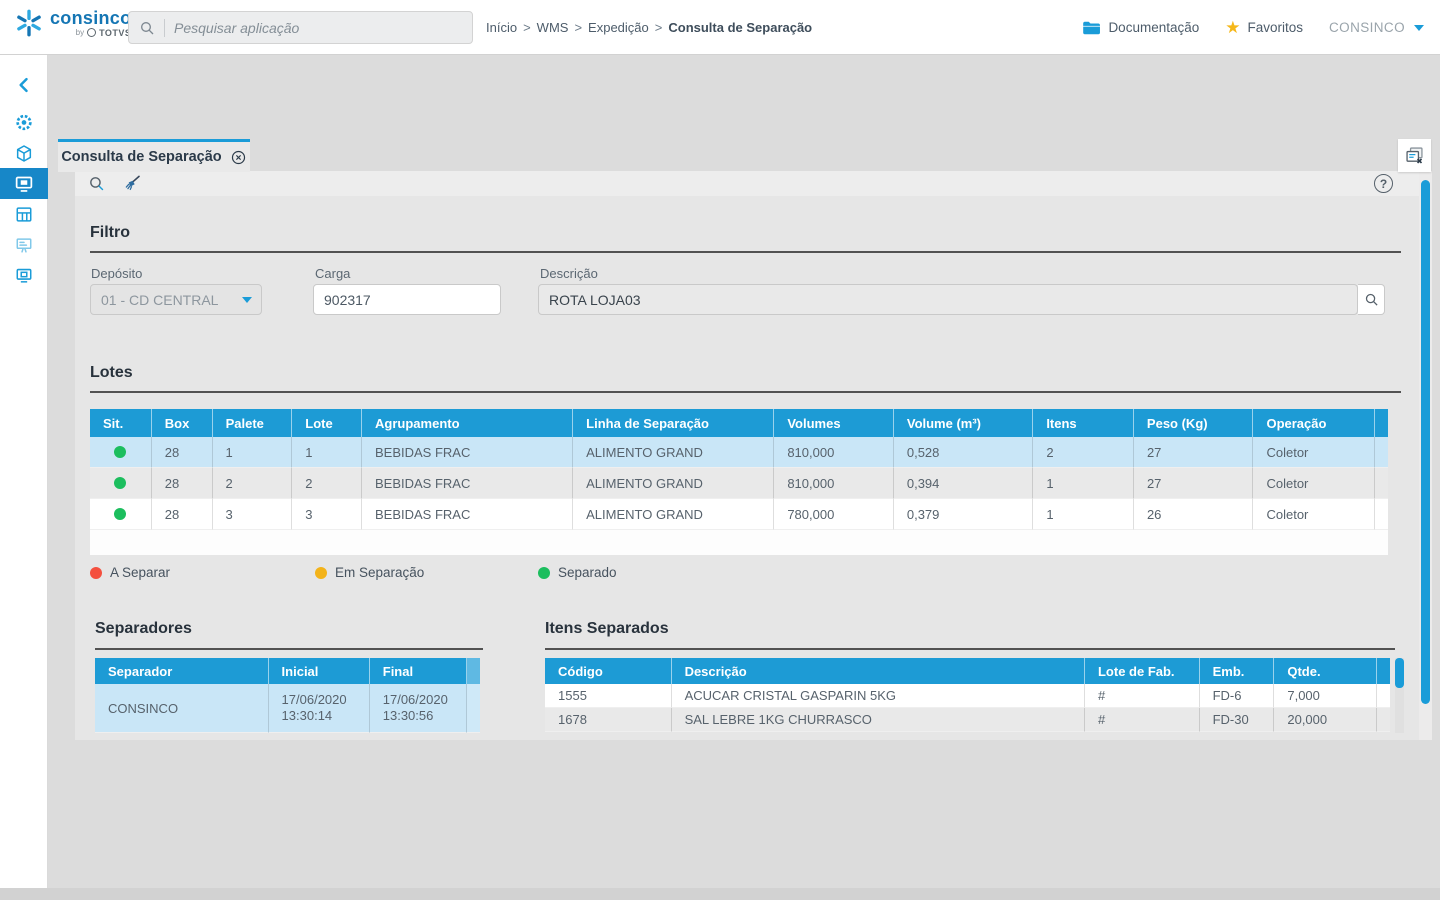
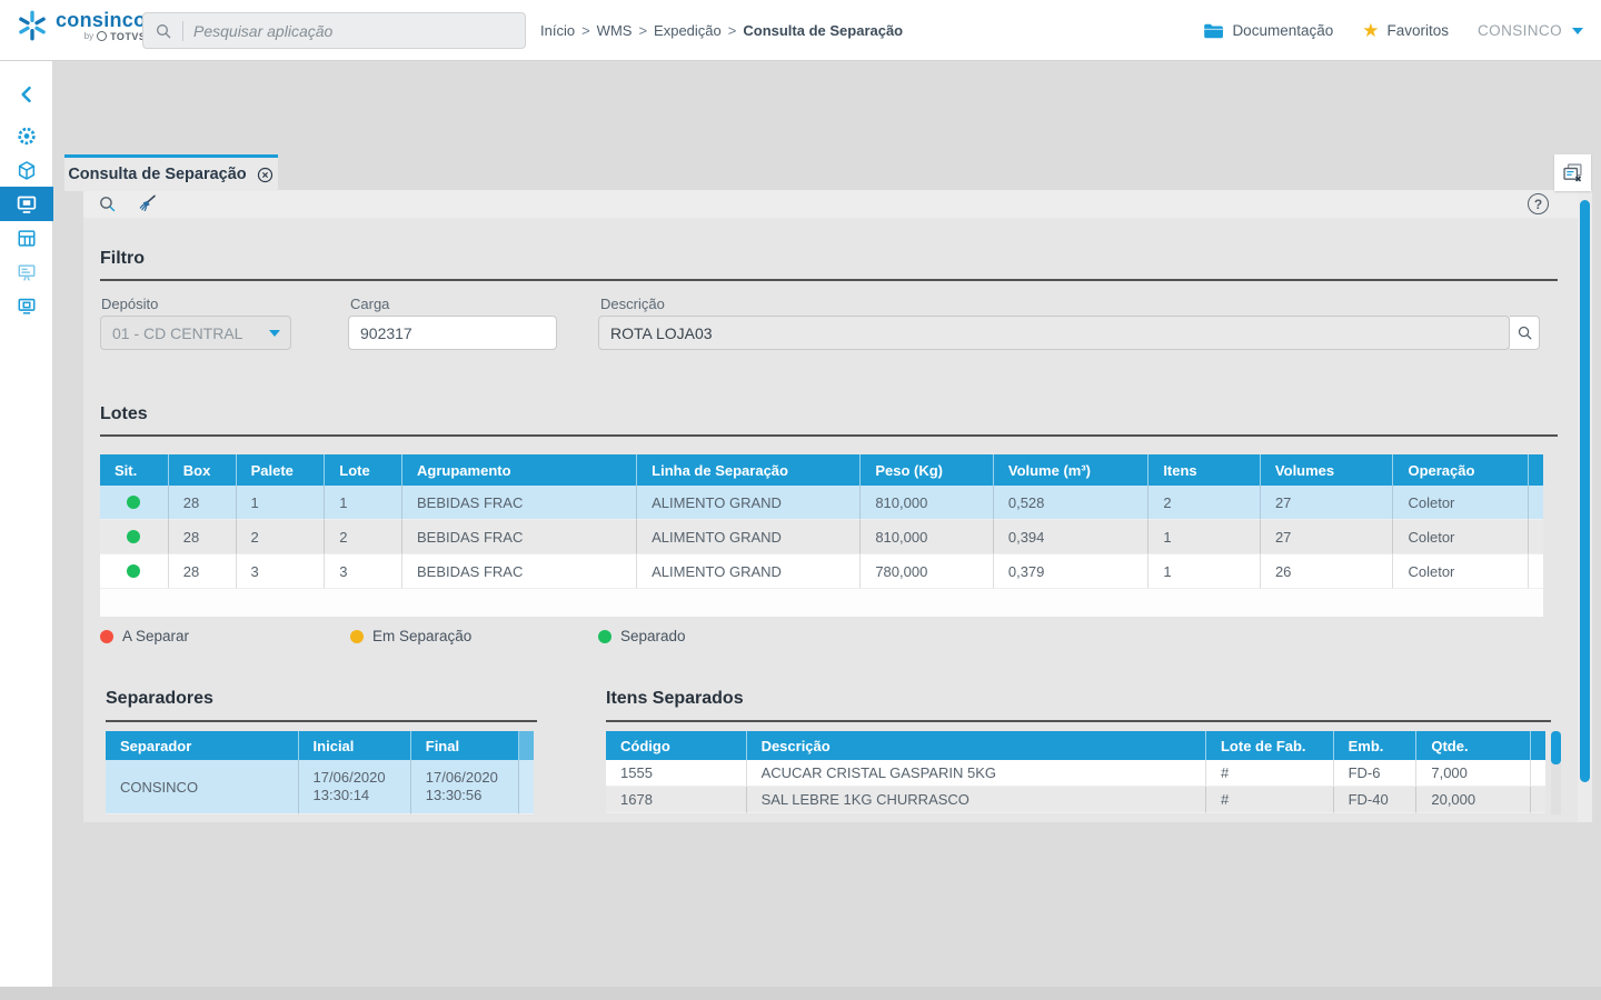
  consinco
  by
  TOTV
  Pesquisar aplicação
  Início
  WMS
  Expedição
  Consulta de Separação
  Documentação
  ★
  Favoritos
  CONSINCO
  Consulta de Separação
  ?
  Filtro
  Depósito
  01 - CD CENTRAL
  Carga
  902317
  Descrição
  ROTA LOJA03
  Lotes
  Sit.
  Box
  Palete
  Lote
  Agrupamento
  Linha de Separação
- Volumes
+ Peso (Kg)
  Volume (m³)
  Itens
- Peso (Kg)
+ Volumes
  Operação
  28
  1
  1
  BEBIDAS FRAC
  ALIMENTO GRAND
  810,000
  0,528
  2
  27
  Coletor
  28
  2
  2
  BEBIDAS FRAC
  ALIMENTO GRAND
  810,000
  0,394
  1
  27
  Coletor
  28
  3
  3
  BEBIDAS FRAC
  ALIMENTO GRAND
  780,000
  0,379
  1
  26
  Coletor
  A Separar
  Em Separação
  Separado
  Separadores
  Separador
  Inicial
  Final
  CONSINCO
  17/06/2020
  13:30:14
  17/06/2020
  13:30:56
  Itens Separados
  Código
  Descrição
  Lote de Fab.
  Emb.
  Qtde.
  1555
  ACUCAR CRISTAL GASPARIN 5KG
  #
  FD-6
  7,000
  1678
  SAL LEBRE 1KG CHURRASCO
  #
- FD-30
+ FD-40
  20,000
